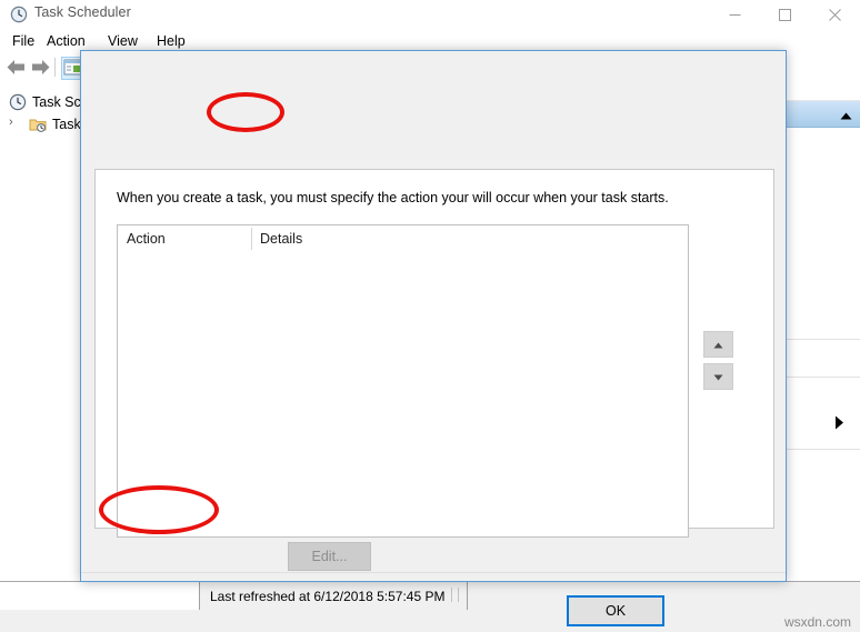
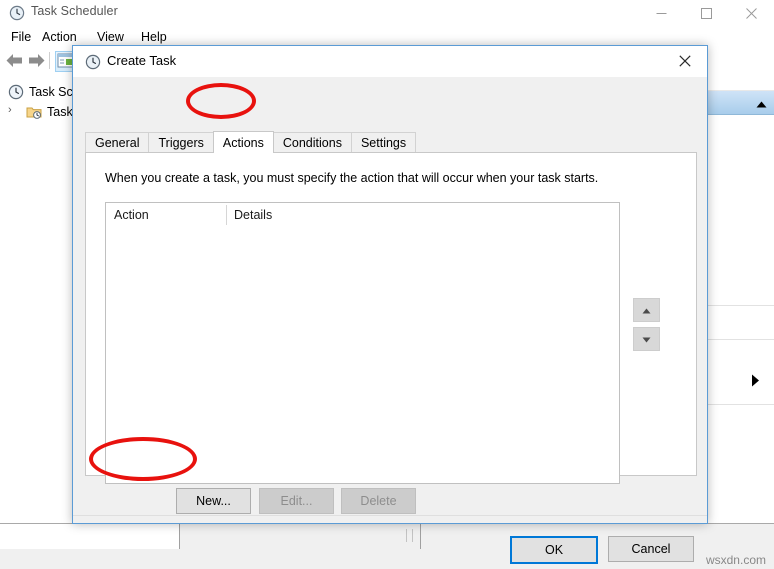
  Task Scheduler
  File
  Action
  View
  Help
  Task Sc
  ›
  Task
- Last refreshed at 6/12/2018 5:57:45 PM
  wsxdn.com
+ Create Task
+ General
+ Triggers
+ Actions
+ Conditions
+ Settings
- When you create a task, you must specify the action your will occur when your task starts.
+ When you create a task, you must specify the action that will occur when your task starts.
  Action
  Details
+ New...
  Edit...
+ Delete
  OK
+ Cancel
